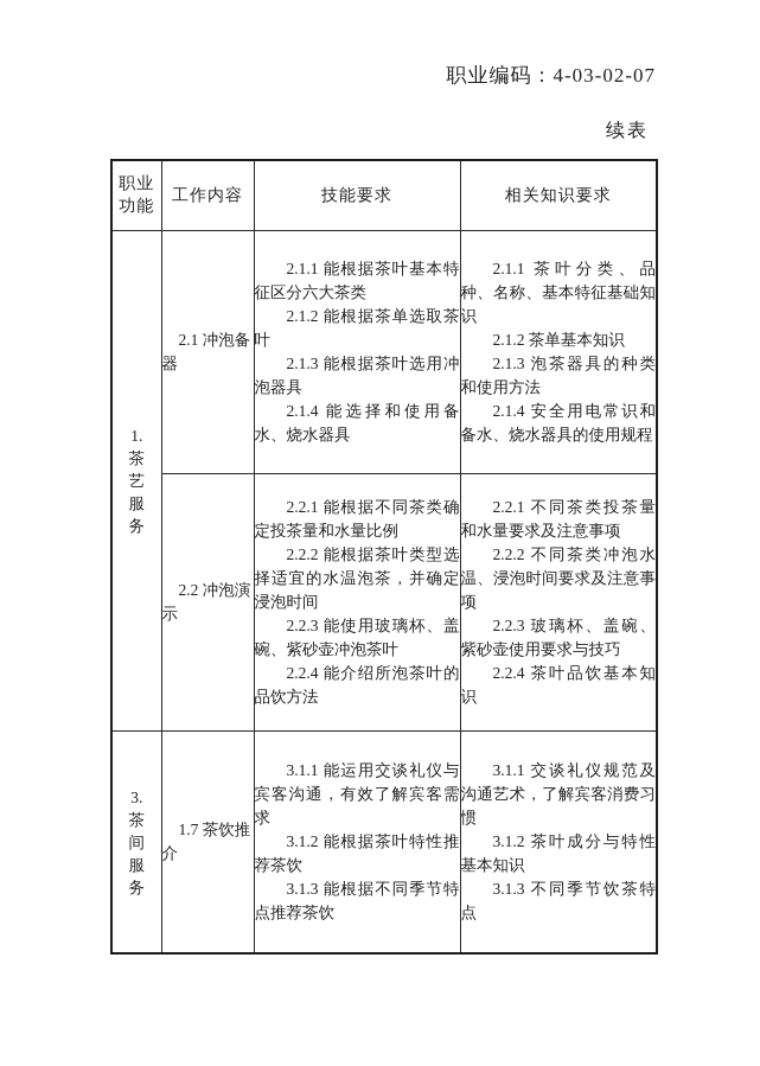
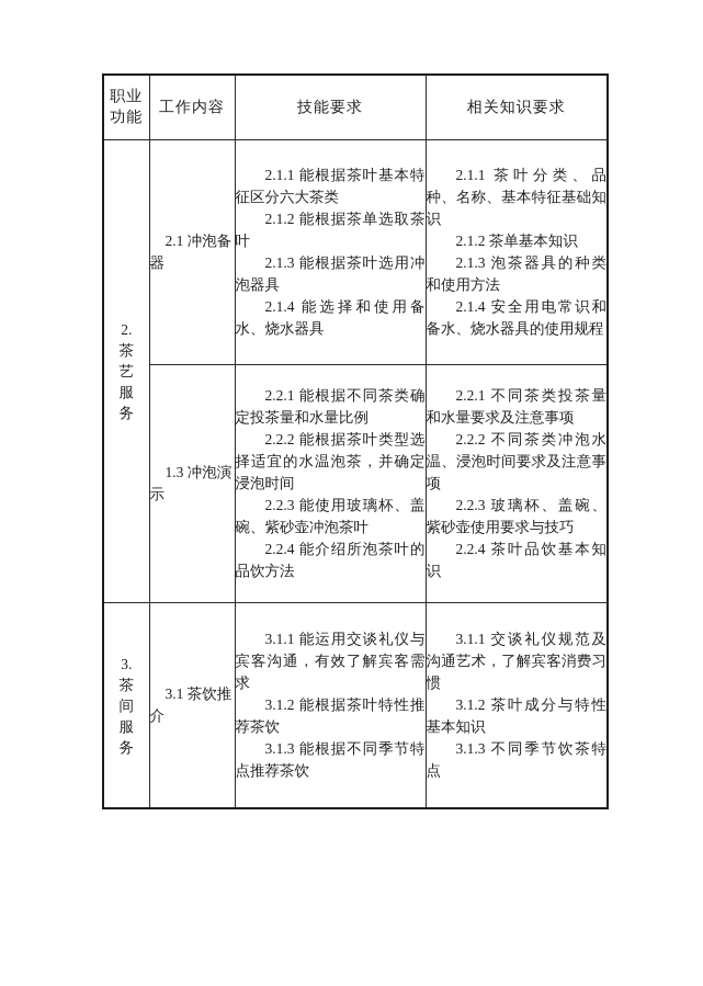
- 职业编码：4-03-02-07
- 续表
  职业功能	工作内容	技能要求	相关知识要求
- 1. 茶艺服务	2.1 冲泡备器	2.1.1 能根据茶叶基本特征区分六大茶类 2.1.2 能根据茶单选取茶叶 2.1.3 能根据茶叶选用冲泡器具 2.1.4 能选择和使用备水、烧水器具	2.1.1 茶叶分类、品种、名称、基本特征基础知识 2.1.2 茶单基本知识 2.1.3 泡茶器具的种类和使用方法 2.1.4 安全用电常识和备水、烧水器具的使用规程
+ 2. 茶艺服务	2.1 冲泡备器	2.1.1 能根据茶叶基本特征区分六大茶类 2.1.2 能根据茶单选取茶叶 2.1.3 能根据茶叶选用冲泡器具 2.1.4 能选择和使用备水、烧水器具	2.1.1 茶叶分类、品种、名称、基本特征基础知识 2.1.2 茶单基本知识 2.1.3 泡茶器具的种类和使用方法 2.1.4 安全用电常识和备水、烧水器具的使用规程
- 2.2 冲泡演示	2.2.1 能根据不同茶类确定投茶量和水量比例 2.2.2 能根据茶叶类型选择适宜的水温泡茶，并确定浸泡时间 2.2.3 能使用玻璃杯、盖碗、紫砂壶冲泡茶叶 2.2.4 能介绍所泡茶叶的品饮方法	2.2.1 不同茶类投茶量和水量要求及注意事项 2.2.2 不同茶类冲泡水温、浸泡时间要求及注意事项 2.2.3 玻璃杯、盖碗、紫砂壶使用要求与技巧 2.2.4 茶叶品饮基本知识
+ 1.3 冲泡演示	2.2.1 能根据不同茶类确定投茶量和水量比例 2.2.2 能根据茶叶类型选择适宜的水温泡茶，并确定浸泡时间 2.2.3 能使用玻璃杯、盖碗、紫砂壶冲泡茶叶 2.2.4 能介绍所泡茶叶的品饮方法	2.2.1 不同茶类投茶量和水量要求及注意事项 2.2.2 不同茶类冲泡水温、浸泡时间要求及注意事项 2.2.3 玻璃杯、盖碗、紫砂壶使用要求与技巧 2.2.4 茶叶品饮基本知识
- 3. 茶间服务	1.7 茶饮推介	3.1.1 能运用交谈礼仪与宾客沟通，有效了解宾客需求 3.1.2 能根据茶叶特性推荐茶饮 3.1.3 能根据不同季节特点推荐茶饮	3.1.1 交谈礼仪规范及沟通艺术，了解宾客消费习惯 3.1.2 茶叶成分与特性基本知识 3.1.3 不同季节饮茶特点
+ 3. 茶间服务	3.1 茶饮推介	3.1.1 能运用交谈礼仪与宾客沟通，有效了解宾客需求 3.1.2 能根据茶叶特性推荐茶饮 3.1.3 能根据不同季节特点推荐茶饮	3.1.1 交谈礼仪规范及沟通艺术，了解宾客消费习惯 3.1.2 茶叶成分与特性基本知识 3.1.3 不同季节饮茶特点
